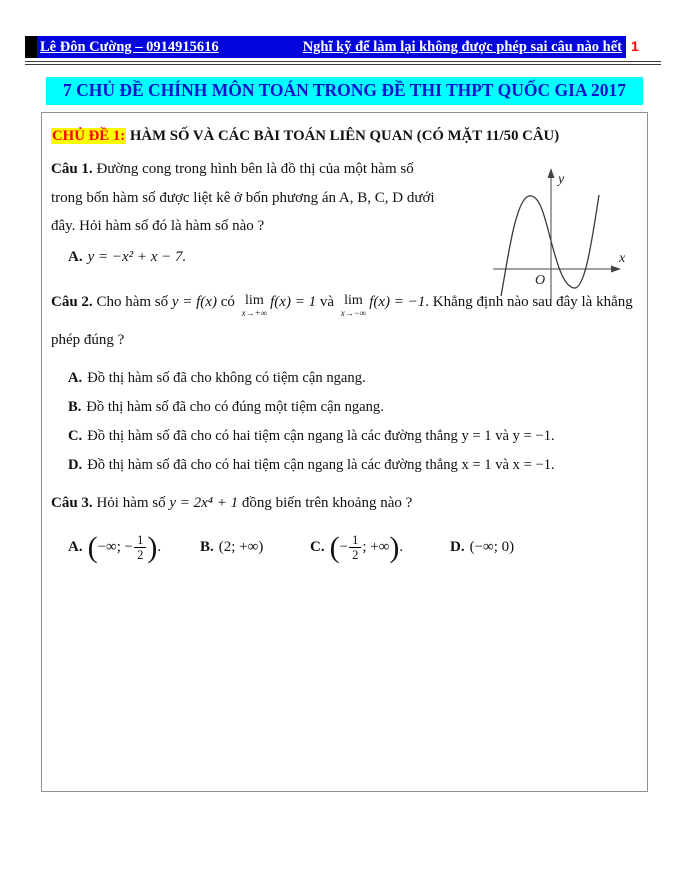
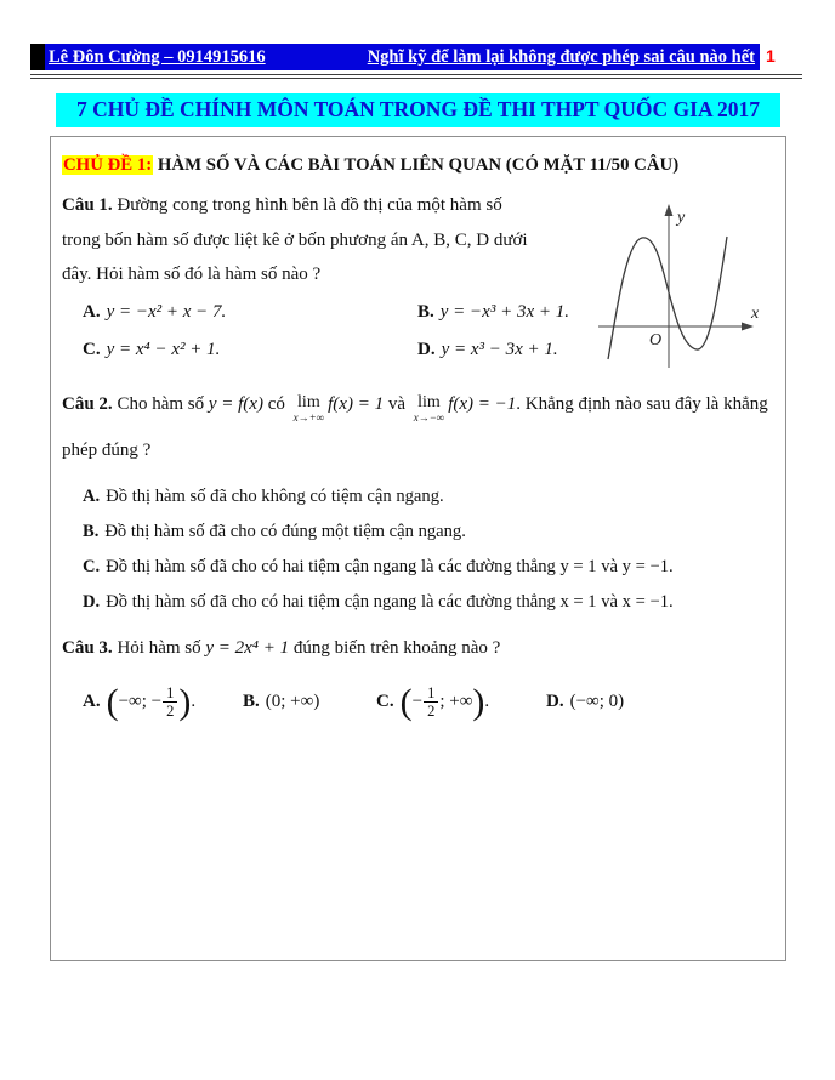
  Lê Đôn Cường – 0914915616
  Nghĩ kỹ để làm lại không được phép sai câu nào hết
  1
  7 CHỦ ĐỀ CHÍNH MÔN TOÁN TRONG ĐỀ THI THPT QUỐC GIA 2017
  CHỦ ĐỀ 1: HÀM SỐ VÀ CÁC BÀI TOÁN LIÊN QUAN (CÓ MẶT 11/50 CÂU)
  Câu 1. Đường cong trong hình bên là đồ thị của một hàm số
  trong bốn hàm số được liệt kê ở bốn phương án A, B, C, D dưới
  đây. Hỏi hàm số đó là hàm số nào ?
  A. y = −x² + x − 7.
+ B. y = −x³ + 3x + 1.
+ C. y = x⁴ − x² + 1.
+ D. y = x³ − 3x + 1.
  y
  x
  O
  Câu 2. Cho hàm số y = f(x) có
  lim
  x→+∞
  f(x) = 1 và
  lim
  x→−∞
  f(x) = −1. Khẳng định nào sau đây là khẳng phép đúng ?
  A. Đồ thị hàm số đã cho không có tiệm cận ngang.
  B. Đồ thị hàm số đã cho có đúng một tiệm cận ngang.
  C. Đồ thị hàm số đã cho có hai tiệm cận ngang là các đường thẳng y = 1 và y = −1.
  D. Đồ thị hàm số đã cho có hai tiệm cận ngang là các đường thẳng x = 1 và x = −1.
- Câu 3. Hỏi hàm số y = 2x⁴ + 1 đồng biến trên khoảng nào ?
+ Câu 3. Hỏi hàm số y = 2x⁴ + 1 đúng biến trên khoảng nào ?
  A.
  (
  −∞; −
  1
  2
  )
  .
  B.
- (2; +∞)
+ (0; +∞)
  C.
  (
  −
  1
  2
  ; +∞
  )
  .
  D.
  (−∞; 0)
